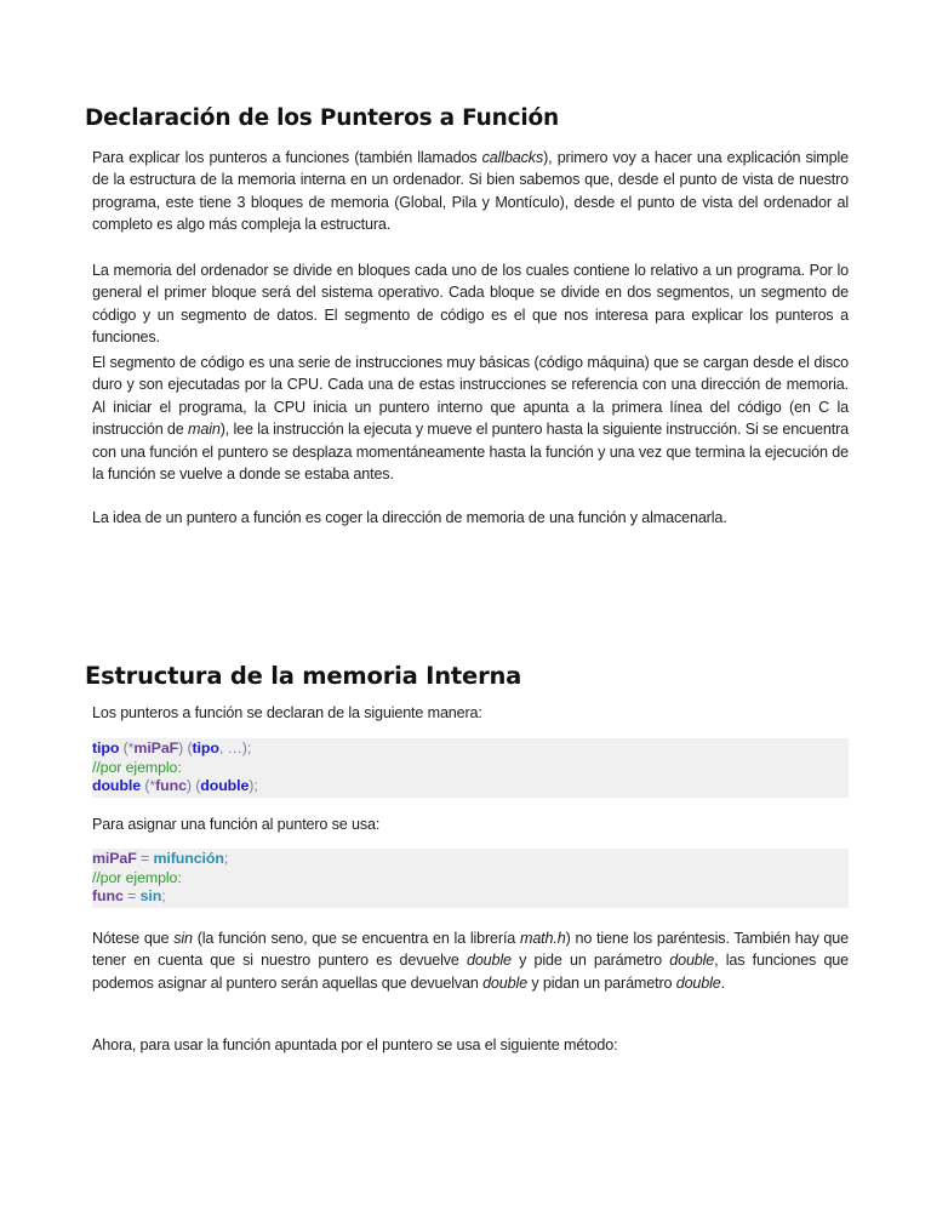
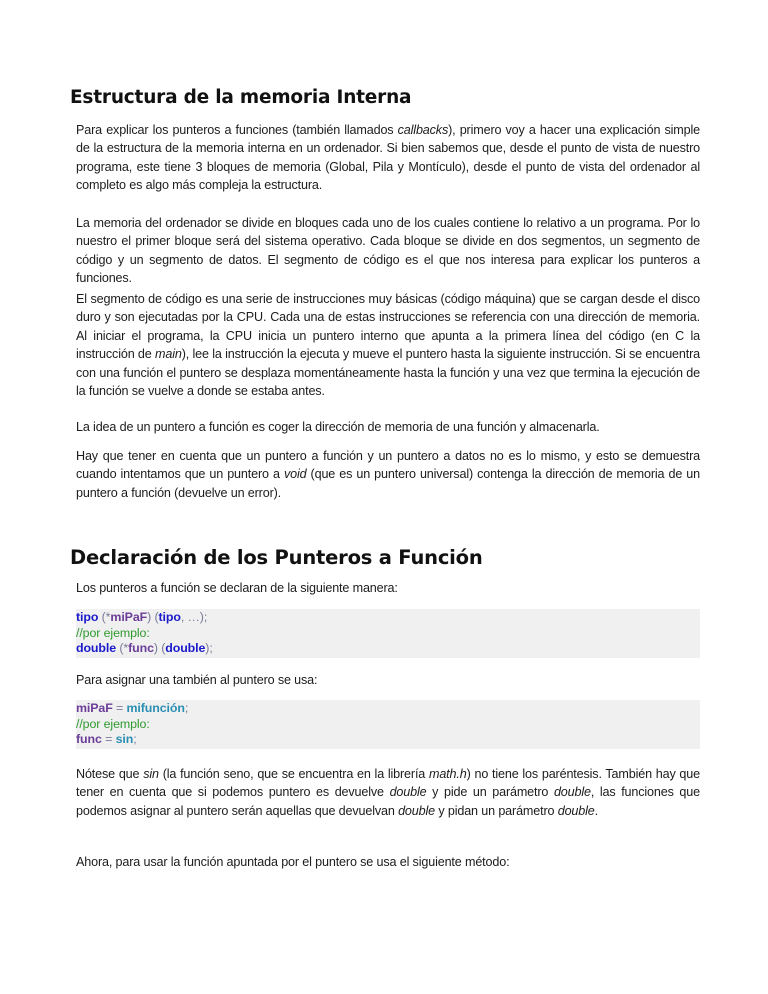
- Declaración de los Punteros a Función
+ Estructura de la memoria Interna
  Para explicar los punteros a funciones (también llamados callbacks), primero voy a hacer una explicación simple de la estructura de la memoria interna en un ordenador. Si bien sabemos que, desde el punto de vista de nuestro programa, este tiene 3 bloques de memoria (Global, Pila y Montículo), desde el punto de vista del ordenador al completo es algo más compleja la estructura.
- La memoria del ordenador se divide en bloques cada uno de los cuales contiene lo relativo a un programa. Por lo general el primer bloque será del sistema operativo. Cada bloque se divide en dos segmentos, un segmento de código y un segmento de datos. El segmento de código es el que nos interesa para explicar los punteros a funciones.
+ La memoria del ordenador se divide en bloques cada uno de los cuales contiene lo relativo a un programa. Por lo nuestro el primer bloque será del sistema operativo. Cada bloque se divide en dos segmentos, un segmento de código y un segmento de datos. El segmento de código es el que nos interesa para explicar los punteros a funciones.
  El segmento de código es una serie de instrucciones muy básicas (código máquina) que se cargan desde el disco duro y son ejecutadas por la CPU. Cada una de estas instrucciones se referencia con una dirección de memoria. Al iniciar el programa, la CPU inicia un puntero interno que apunta a la primera línea del código (en C la instrucción de main), lee la instrucción la ejecuta y mueve el puntero hasta la siguiente instrucción. Si se encuentra con una función el puntero se desplaza momentáneamente hasta la función y una vez que termina la ejecución de la función se vuelve a donde se estaba antes.
  La idea de un puntero a función es coger la dirección de memoria de una función y almacenarla.
+ Hay que tener en cuenta que un puntero a función y un puntero a datos no es lo mismo, y esto se demuestra cuando intentamos que un puntero a void (que es un puntero universal) contenga la dirección de memoria de un puntero a función (devuelve un error).
- Estructura de la memoria Interna
+ Declaración de los Punteros a Función
  Los punteros a función se declaran de la siguiente manera:
  tipo (*miPaF) (tipo, …);
  //por ejemplo:
  double (*func) (double);
- Para asignar una función al puntero se usa:
+ Para asignar una también al puntero se usa:
  miPaF = mifunción;
  //por ejemplo:
  func = sin;
- Nótese que sin (la función seno, que se encuentra en la librería math.h) no tiene los paréntesis. También hay que tener en cuenta que si nuestro puntero es devuelve double y pide un parámetro double, las funciones que podemos asignar al puntero serán aquellas que devuelvan double y pidan un parámetro double.
+ Nótese que sin (la función seno, que se encuentra en la librería math.h) no tiene los paréntesis. También hay que tener en cuenta que si podemos puntero es devuelve double y pide un parámetro double, las funciones que podemos asignar al puntero serán aquellas que devuelvan double y pidan un parámetro double.
  Ahora, para usar la función apuntada por el puntero se usa el siguiente método:
